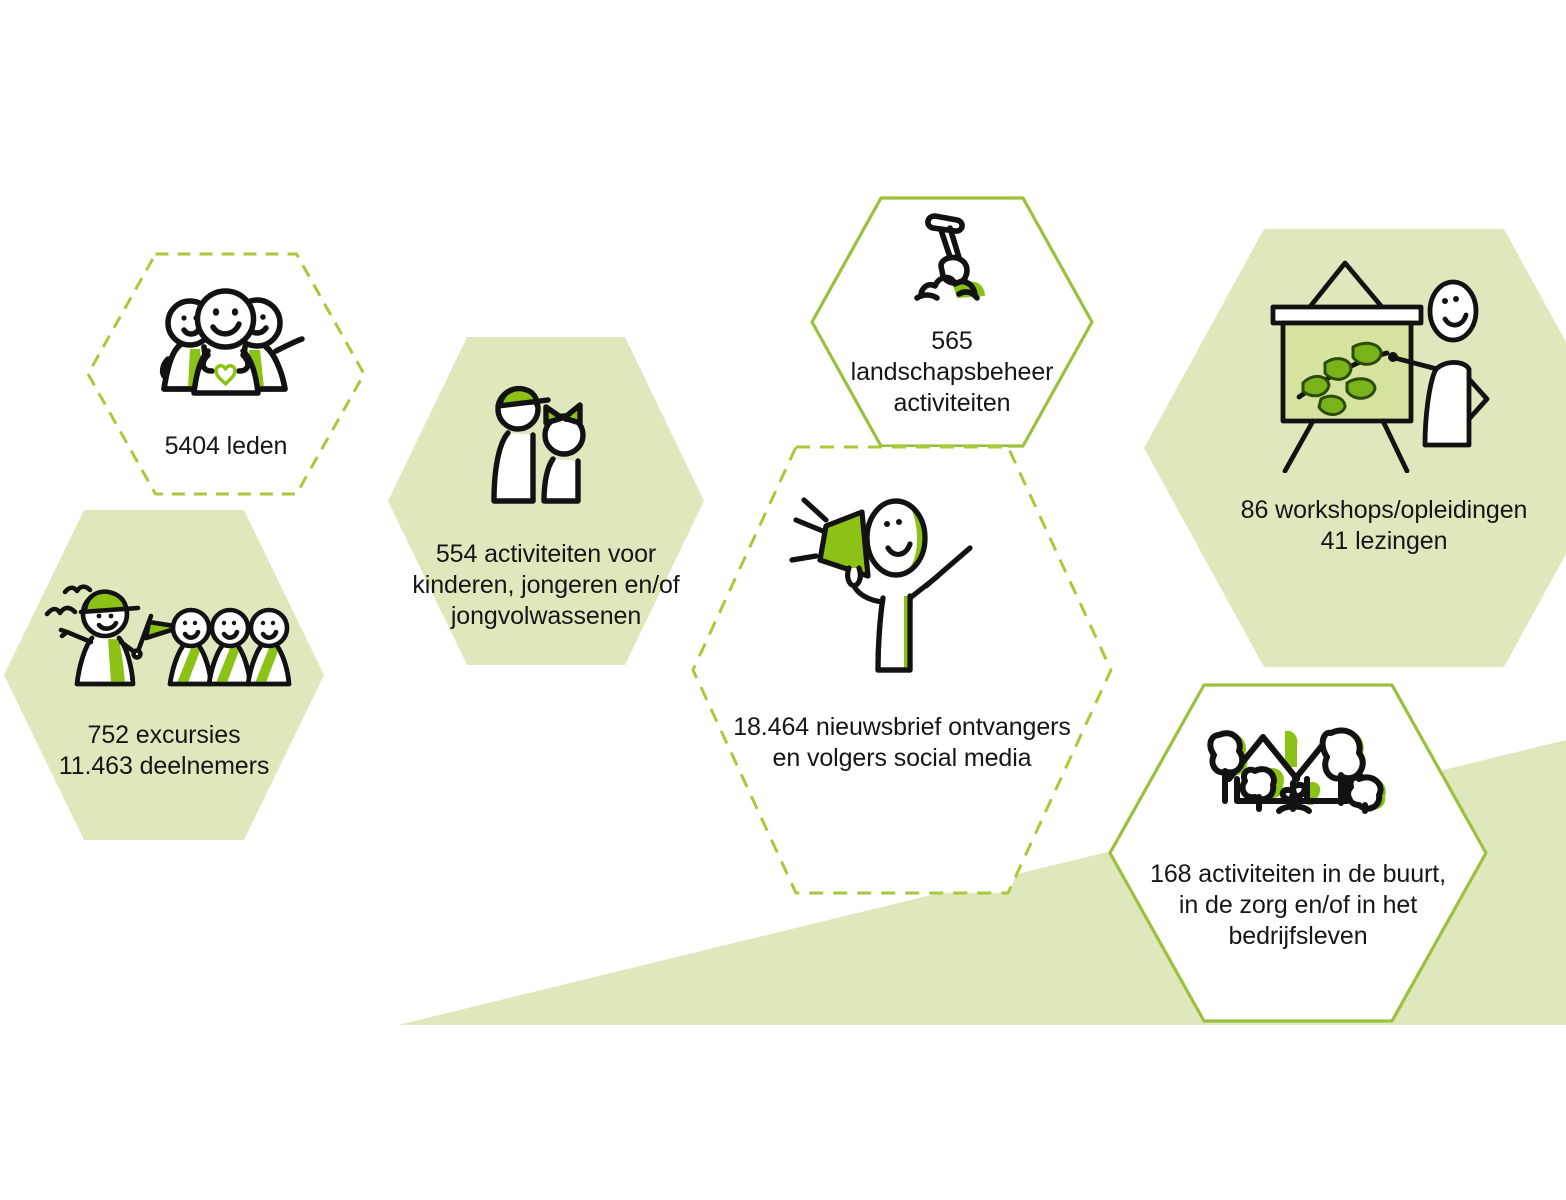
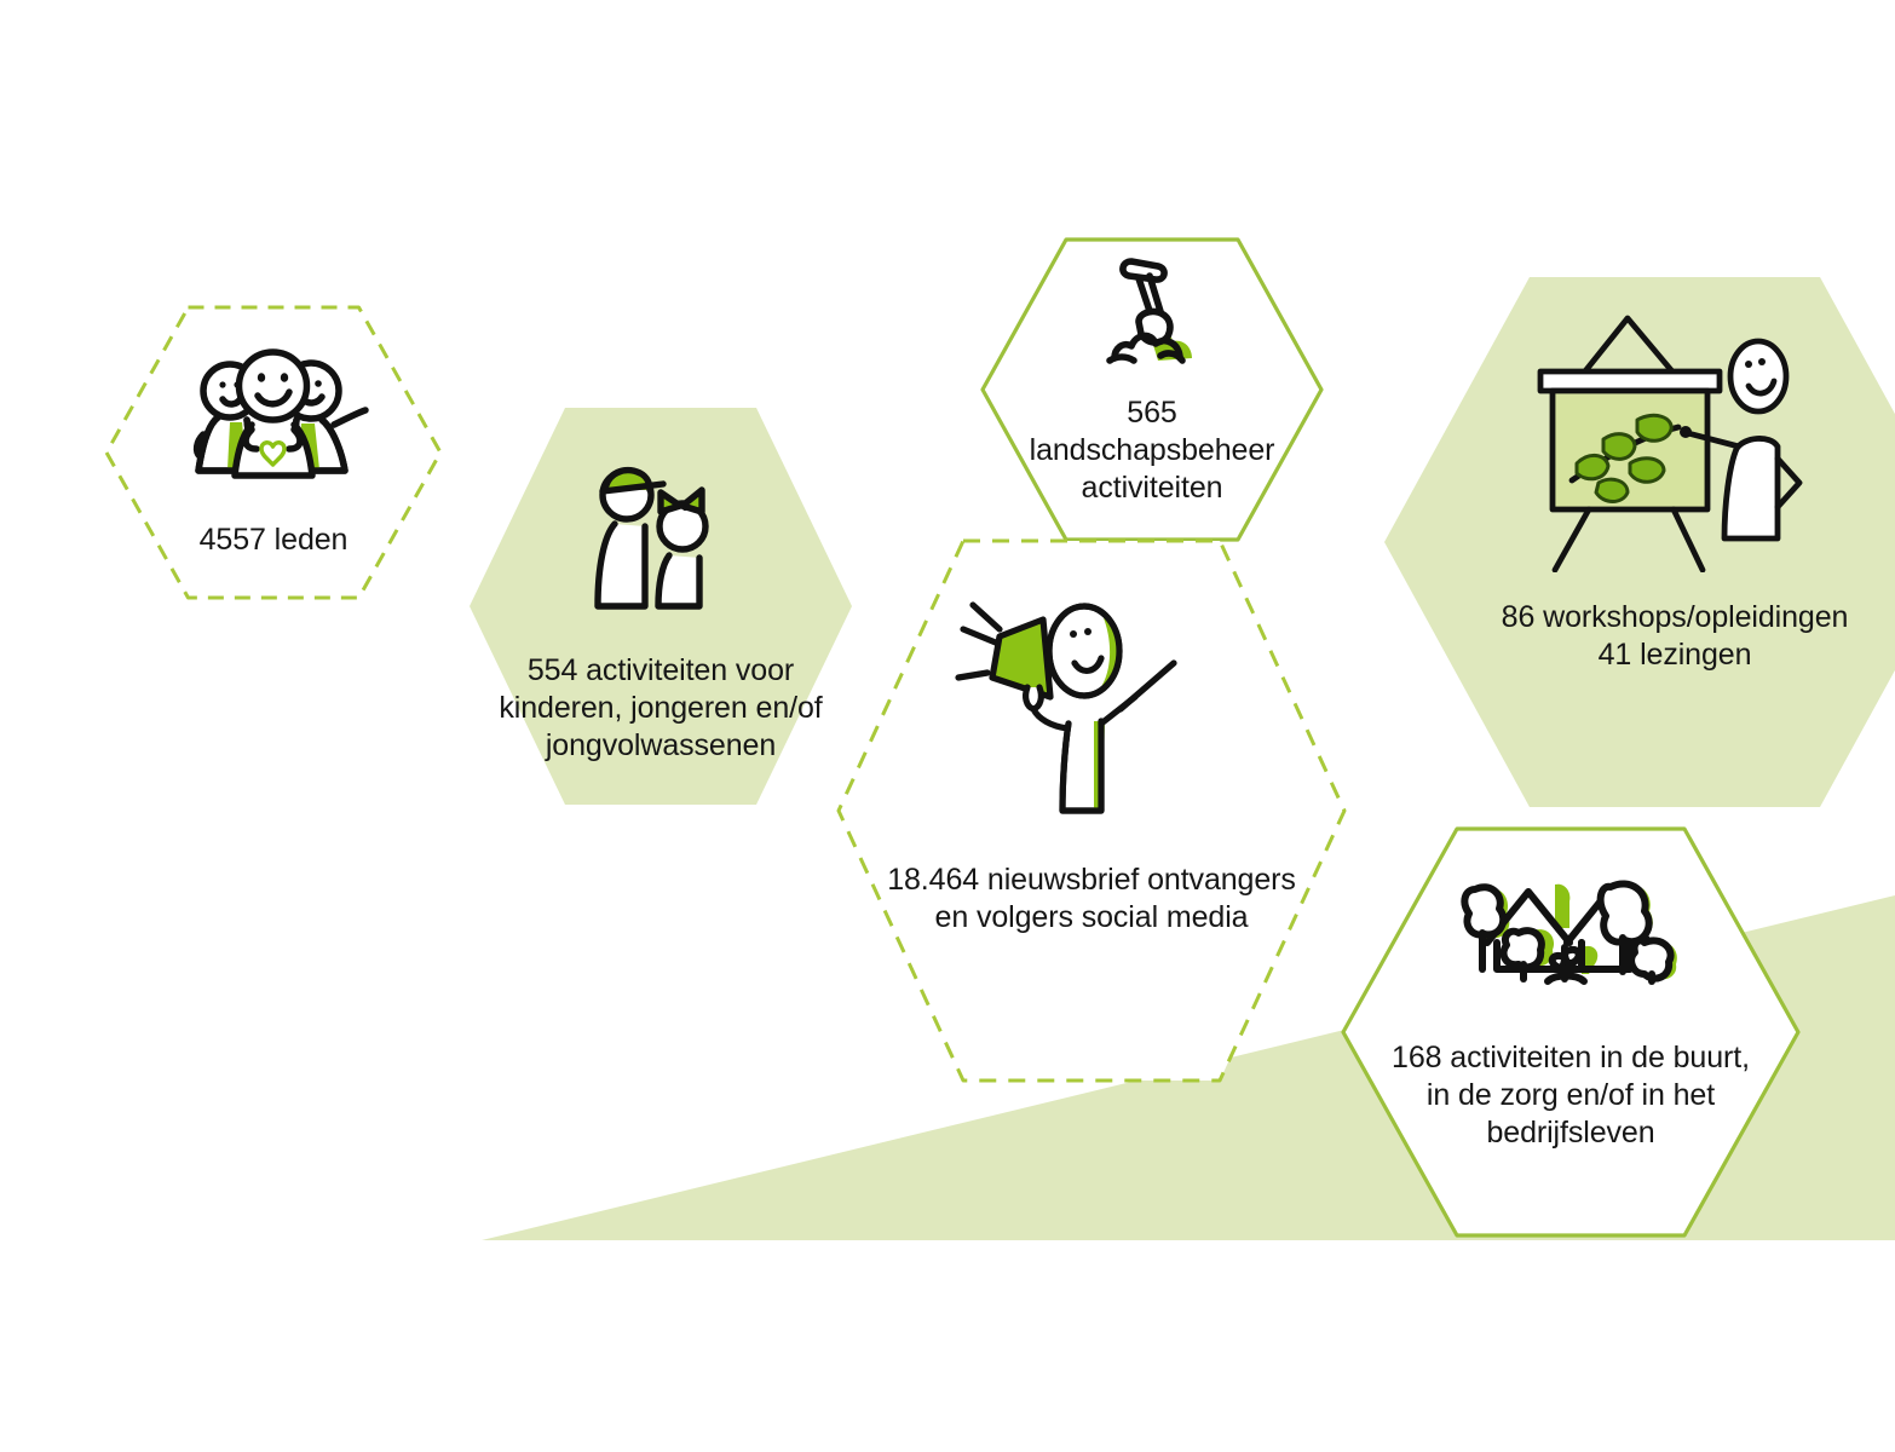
- 5404 leden
+ 4557 leden
- 752 excursies
- 11.463 deelnemers
  554 activiteiten voor
  kinderen, jongeren en/of
  jongvolwassenen
  565
  landschapsbeheer
  activiteiten
  18.464 nieuwsbrief ontvangers
  en volgers social media
  86 workshops/opleidingen
  41 lezingen
  168 activiteiten in de buurt,
  in de zorg en/of in het
  bedrijfsleven
